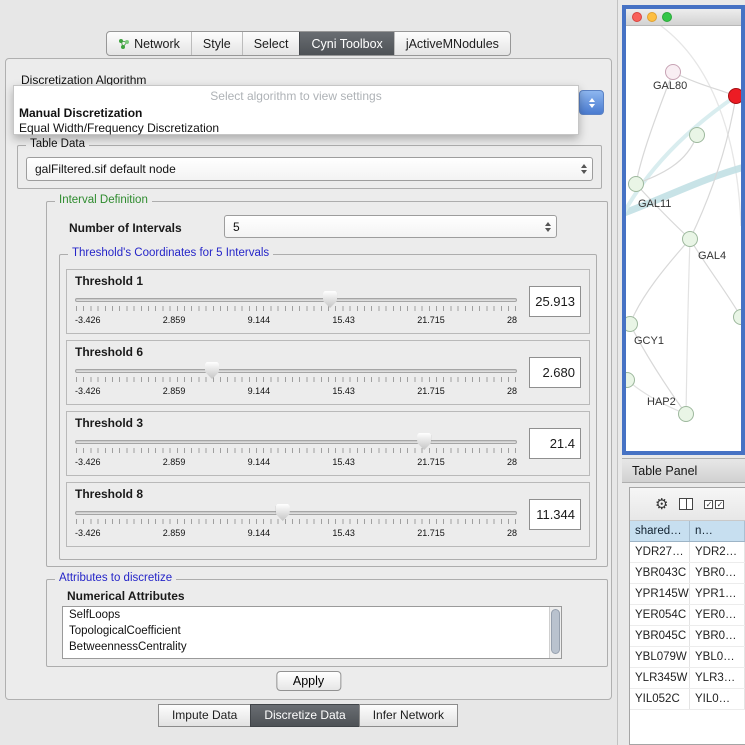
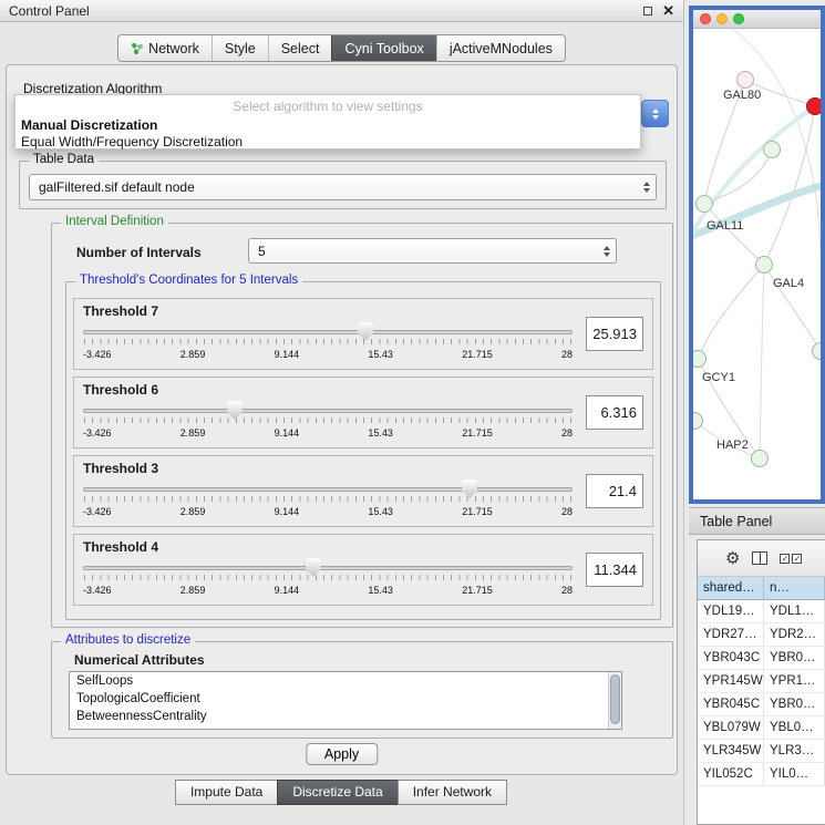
+ Control Panel
+ ✕
  Network
  Style
  Select
  Cyni Toolbox
  jActiveMNodules
  Discretization Algorithm
  Select algorithm to view settings
  Manual Discretization
  Equal Width/Frequency Discretization
  Table Data
  galFiltered.sif default node
  Interval Definition
  Number of Intervals
  5
  Threshold's Coordinates for 5 Intervals
- Threshold 1
+ Threshold 7
  -3.426
  2.859
  9.144
  15.43
  21.715
  28
  25.913
  Threshold 6
  -3.426
  2.859
  9.144
  15.43
  21.715
  28
- 2.680
+ 6.316
  Threshold 3
  -3.426
  2.859
  9.144
  15.43
  21.715
  28
  21.4
- Threshold 8
+ Threshold 4
  -3.426
  2.859
  9.144
  15.43
  21.715
  28
  11.344
  Attributes to discretize
  Numerical Attributes
  SelfLoops
  TopologicalCoefficient
  BetweennessCentrality
  Apply
  Impute Data
  Discretize Data
  Infer Network
  GAL80
  GAL11
  GAL4
  GCY1
  HAP2
  Table Panel
  ⚙
  ✓
  ✓
  shared…
  n…
+ YDL19…
+ YDL1…
  YDR27…
  YDR2…
  YBR043C
  YBR0…
  YPR145W
  YPR1…
- YER054C
- YER0…
  YBR045C
  YBR0…
  YBL079W
  YBL0…
  YLR345W
  YLR3…
  YIL052C
  YIL0…
